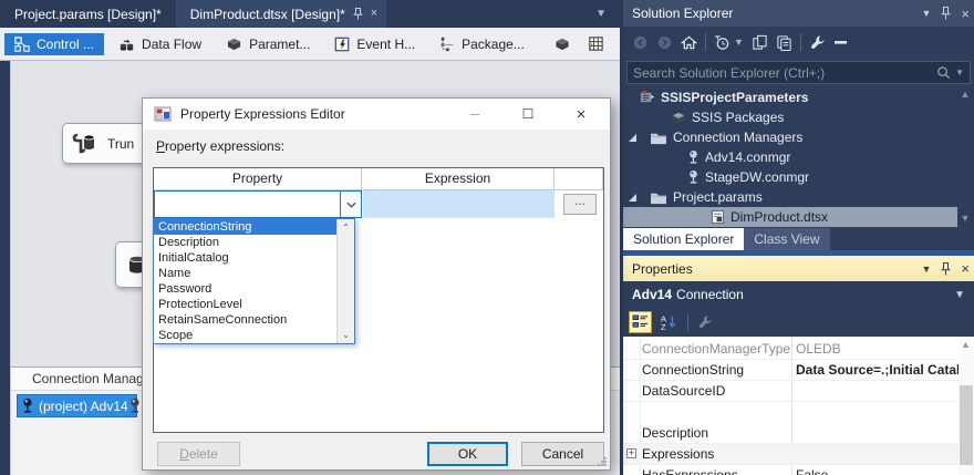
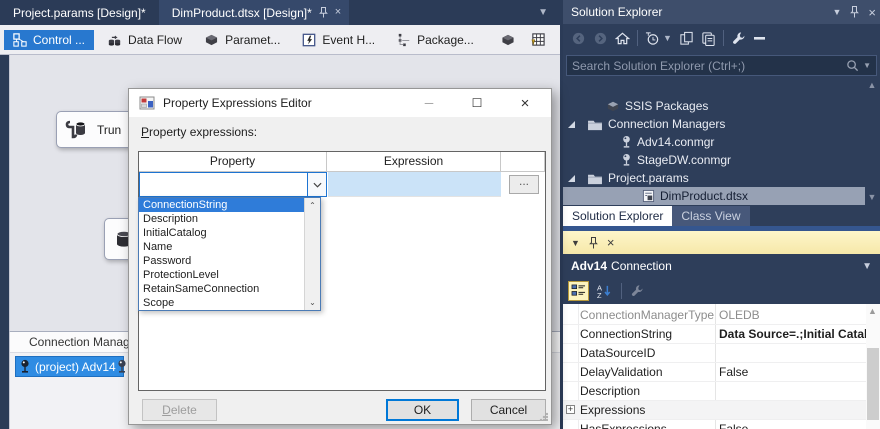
  Project.params [Design]*
  DimProduct.dtsx [Design]*
  ×
  ▼
  Control ...
  Data Flow
  Paramet...
  Event H...
  Package...
  Trun
  Connection Manag
  (project) Adv14
  Solution Explorer
  ▼
  ×
  ▼
  Search Solution Explorer (Ctrl+;)
  ▼
- SSISProjectParameters
  SSIS Packages
  Connection Managers
  Adv14.conmgr
  StageDW.conmgr
  Project.params
  DimProduct.dtsx
  ▲
  ▼
  Solution Explorer
  Class View
- Properties
  ▼
  ×
  Adv14
  Connection
  ▼
  A
  Z
  ConnectionManagerType
  OLEDB
  ConnectionString
  Data Source=.;Initial Cata
  DataSourceID
+ DelayValidation
+ False
  Description
  +
  Expressions
  ▲
  Property Expressions Editor
  ─
  ☐
  ×
  Property expressions:
  Property
  Expression
  ...
  ConnectionString
  Description
  InitialCatalog
  Name
  Password
  ProtectionLevel
  RetainSameConnection
  Scope
  ⌃
  ⌄
  Delete
  OK
  Cancel
